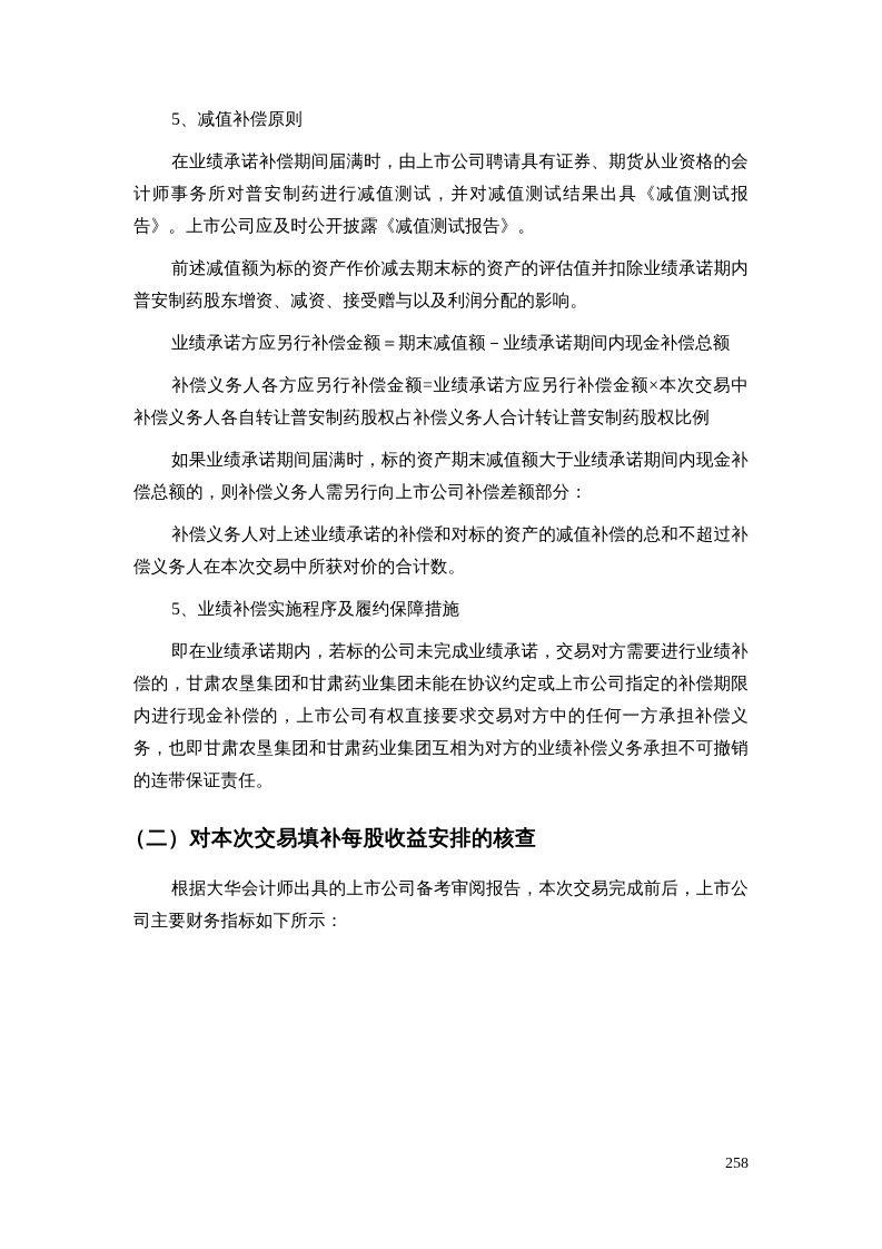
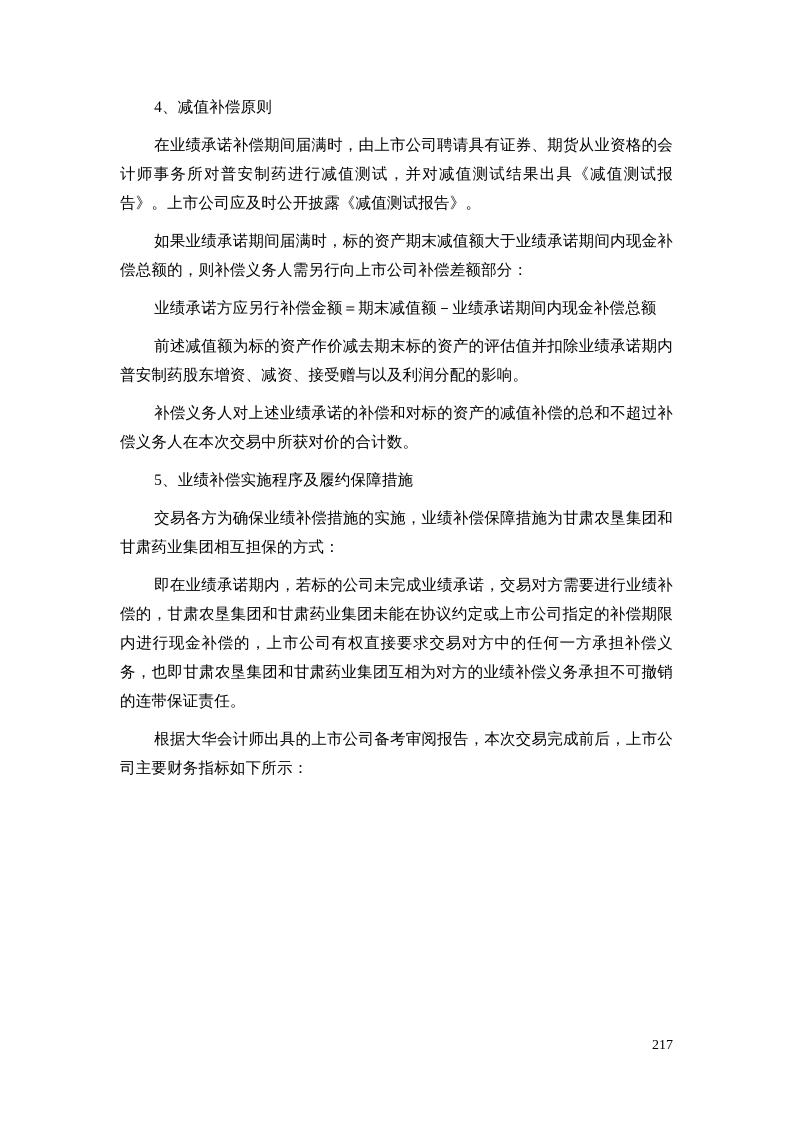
- 5、减值补偿原则
+ 4、减值补偿原则
  在业绩承诺补偿期间届满时，由上市公司聘请具有证券、期货从业资格的会计师事务所对普安制药进行减值测试，并对减值测试结果出具《减值测试报告》。上市公司应及时公开披露《减值测试报告》。
- 前述减值额为标的资产作价减去期末标的资产的评估值并扣除业绩承诺期内普安制药股东增资、减资、接受赠与以及利润分配的影响。
+ 如果业绩承诺期间届满时，标的资产期末减值额大于业绩承诺期间内现金补偿总额的，则补偿义务人需另行向上市公司补偿差额部分：
  业绩承诺方应另行补偿金额＝期末减值额－业绩承诺期间内现金补偿总额
- 补偿义务人各方应另行补偿金额=业绩承诺方应另行补偿金额×本次交易中补偿义务人各自转让普安制药股权占补偿义务人合计转让普安制药股权比例
- 如果业绩承诺期间届满时，标的资产期末减值额大于业绩承诺期间内现金补偿总额的，则补偿义务人需另行向上市公司补偿差额部分：
+ 前述减值额为标的资产作价减去期末标的资产的评估值并扣除业绩承诺期内普安制药股东增资、减资、接受赠与以及利润分配的影响。
  补偿义务人对上述业绩承诺的补偿和对标的资产的减值补偿的总和不超过补偿义务人在本次交易中所获对价的合计数。
  5、业绩补偿实施程序及履约保障措施
+ 交易各方为确保业绩补偿措施的实施，业绩补偿保障措施为甘肃农垦集团和甘肃药业集团相互担保的方式：
  即在业绩承诺期内，若标的公司未完成业绩承诺，交易对方需要进行业绩补偿的，甘肃农垦集团和甘肃药业集团未能在协议约定或上市公司指定的补偿期限内进行现金补偿的，上市公司有权直接要求交易对方中的任何一方承担补偿义务，也即甘肃农垦集团和甘肃药业集团互相为对方的业绩补偿义务承担不可撤销的连带保证责任。
- （二）对本次交易填补每股收益安排的核查
  根据大华会计师出具的上市公司备考审阅报告，本次交易完成前后，上市公司主要财务指标如下所示：
- 258
+ 217
